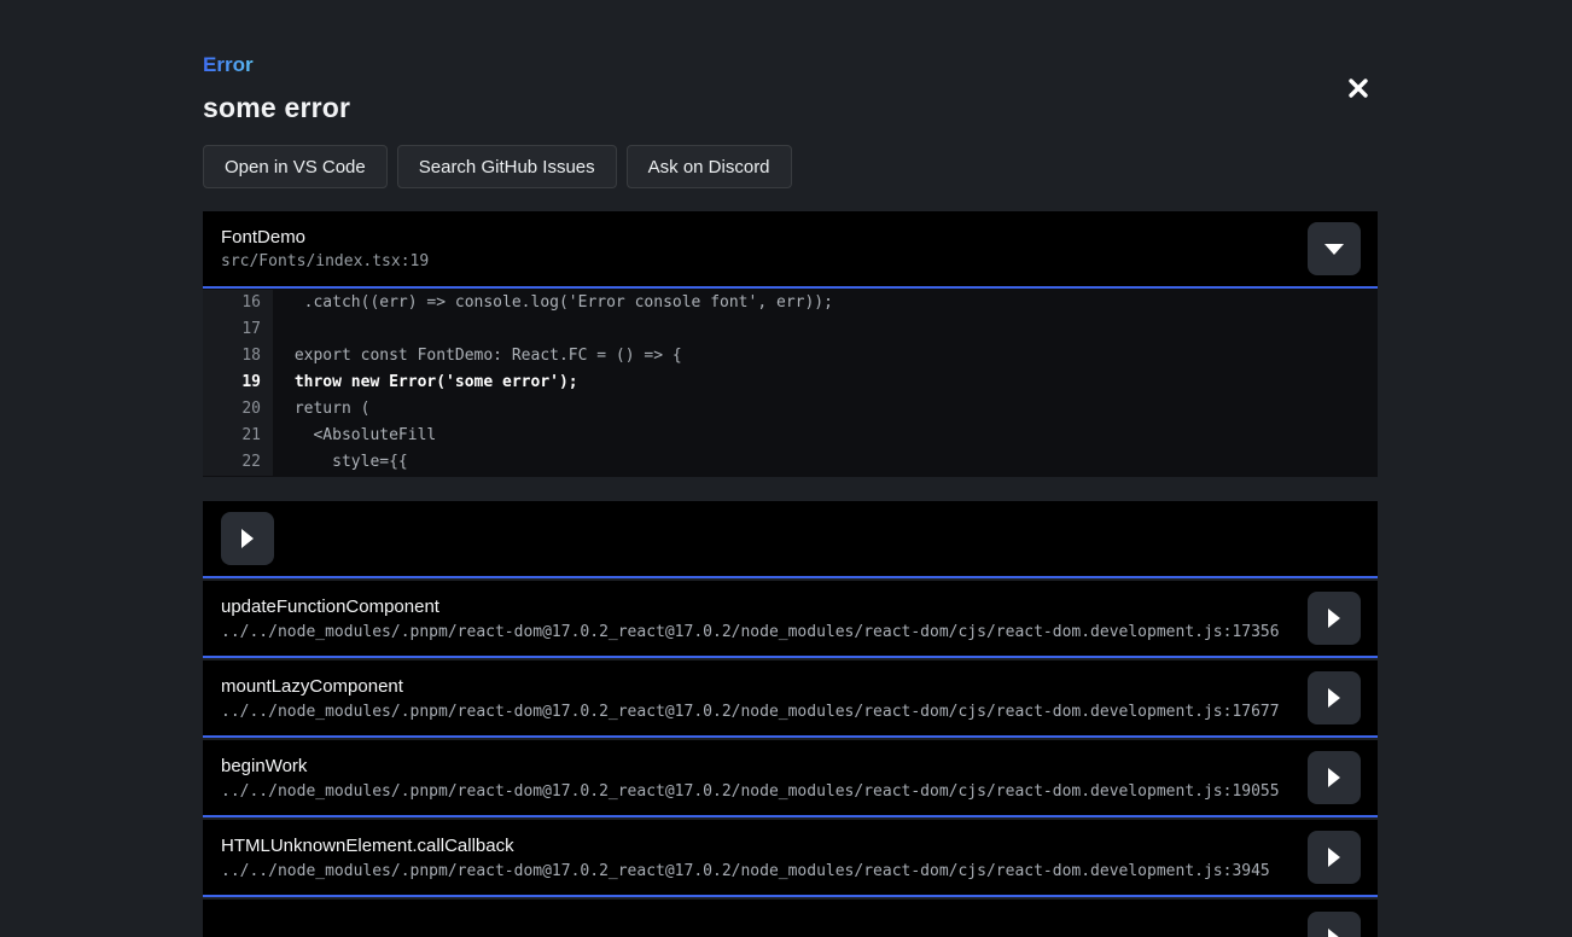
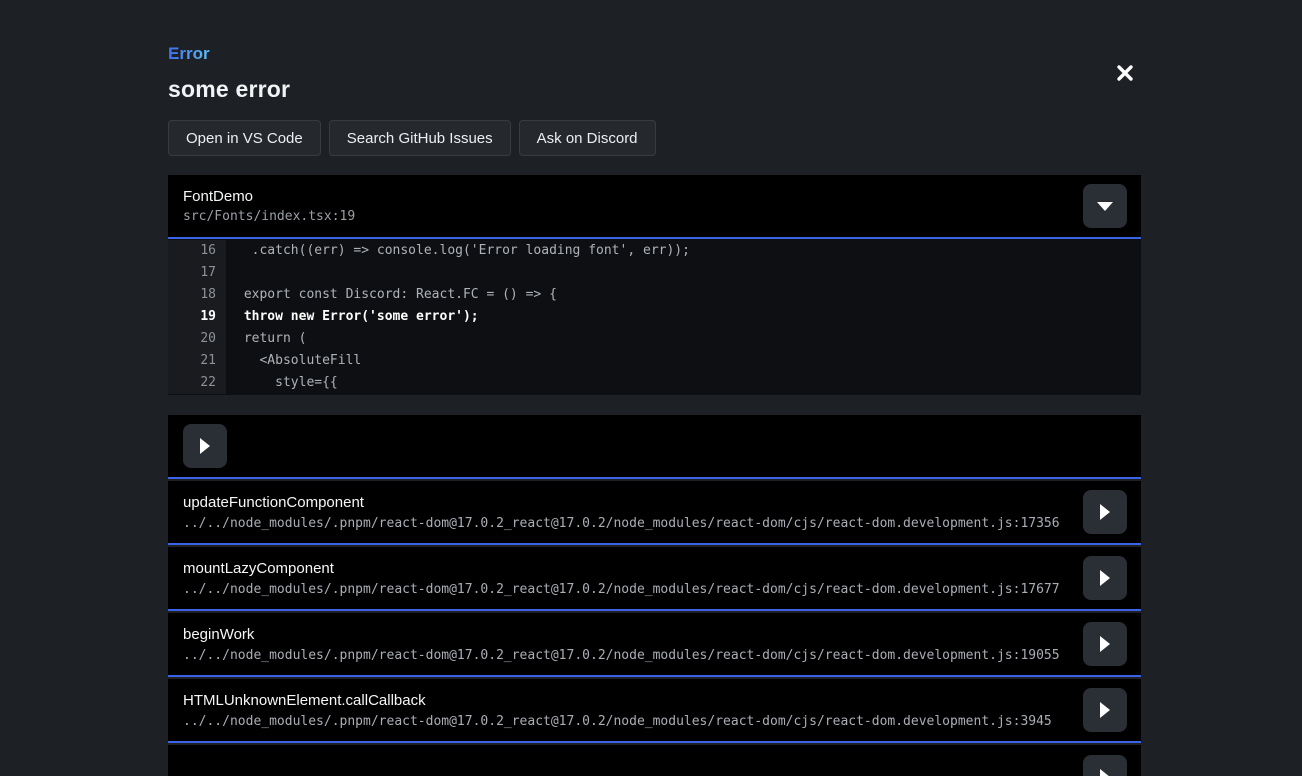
  Error
  some error
  Open in VS Code
  Search GitHub Issues
  Ask on Discord
  FontDemo
  src/Fonts/index.tsx:19
  16
- .catch((err) => console.log('Error console font', err));
+ .catch((err) => console.log('Error loading font', err));
  17
  18
- export const FontDemo: React.FC = () => {
+ export const Discord: React.FC = () => {
  19
  throw new Error('some error');
  20
  return (
  21
  <AbsoluteFill
  22
  style={{
  updateFunctionComponent
  ../../node_modules/.pnpm/react-dom@17.0.2_react@17.0.2/node_modules/react-dom/cjs/react-dom.development.js:17356
  mountLazyComponent
  ../../node_modules/.pnpm/react-dom@17.0.2_react@17.0.2/node_modules/react-dom/cjs/react-dom.development.js:17677
  beginWork
  ../../node_modules/.pnpm/react-dom@17.0.2_react@17.0.2/node_modules/react-dom/cjs/react-dom.development.js:19055
  HTMLUnknownElement.callCallback
  ../../node_modules/.pnpm/react-dom@17.0.2_react@17.0.2/node_modules/react-dom/cjs/react-dom.development.js:3945
